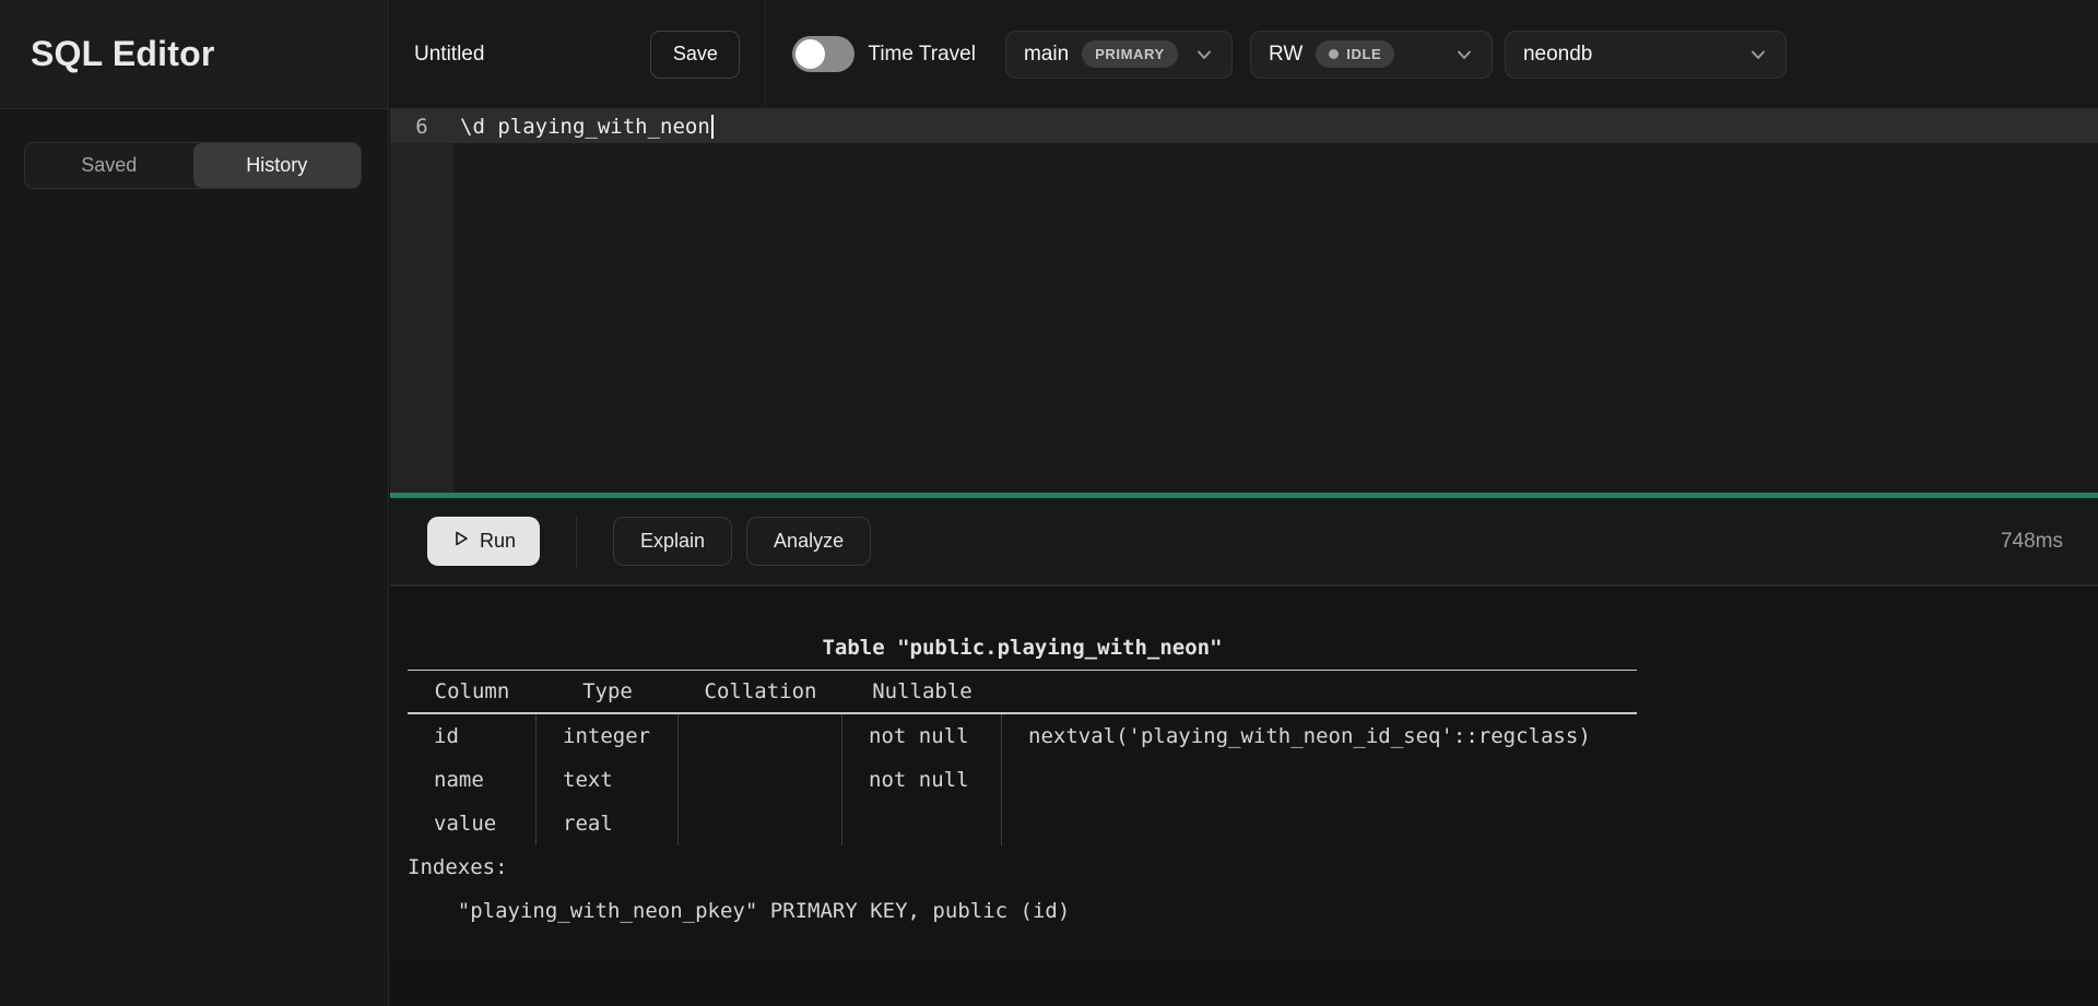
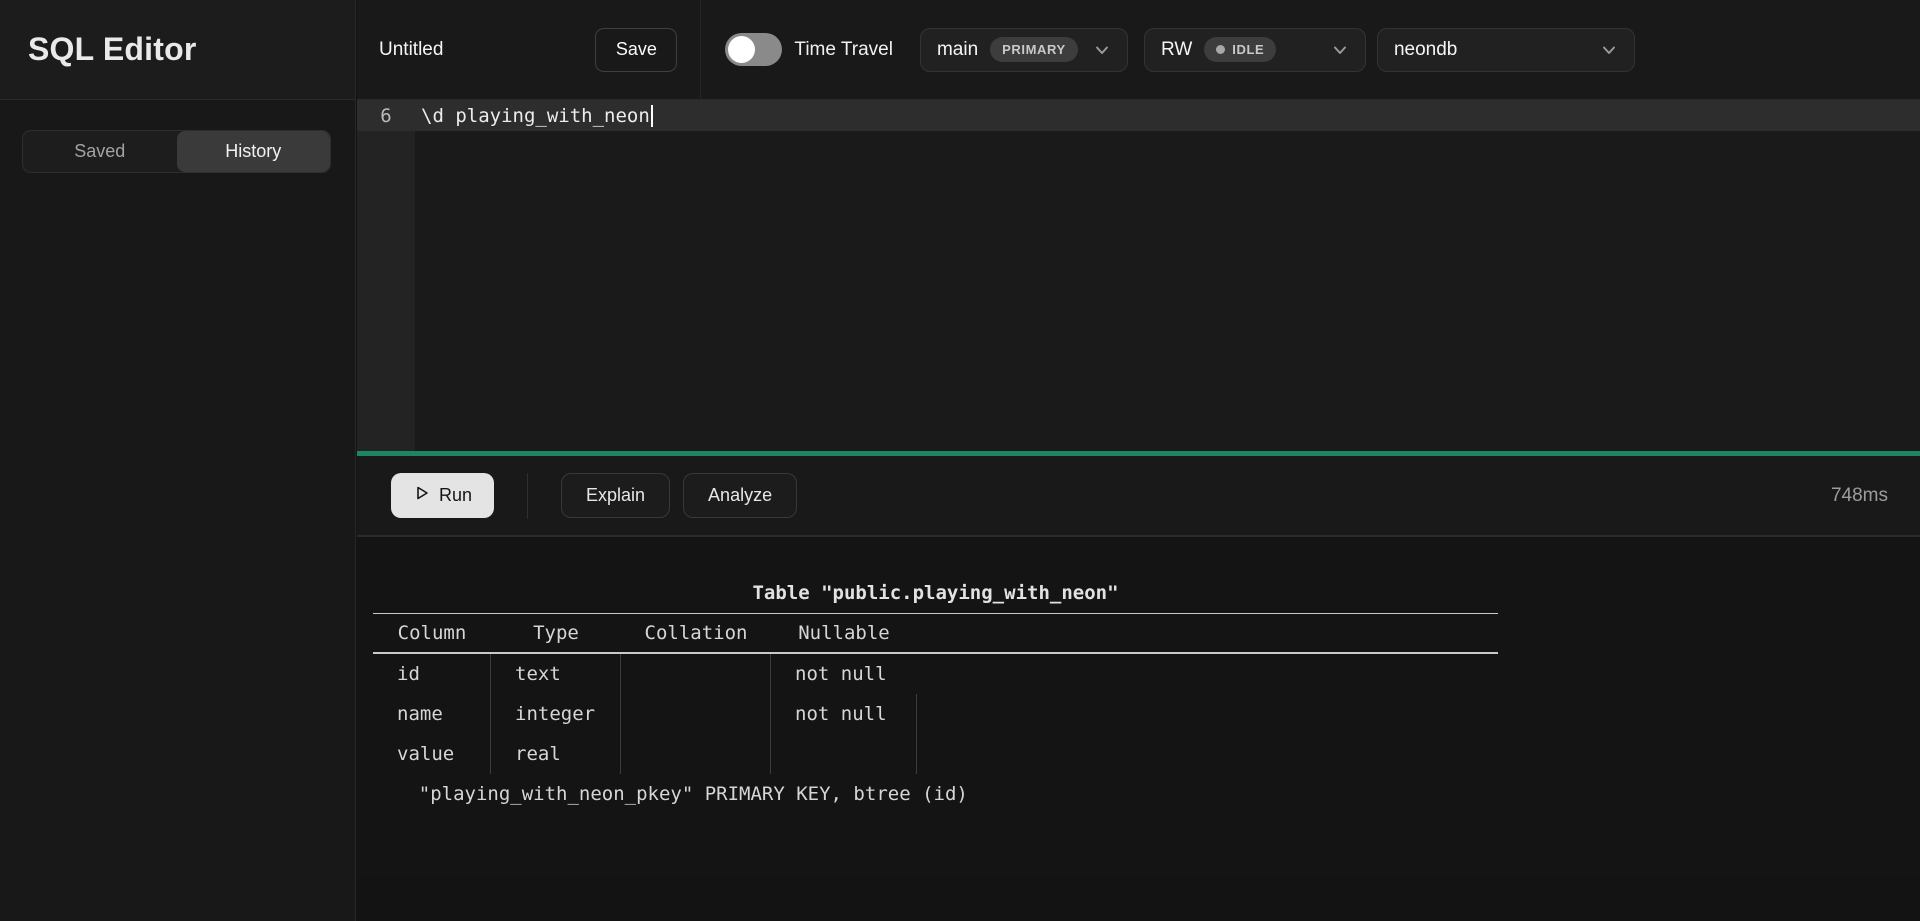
  SQL Editor
  Saved
  History
  Untitled
  Save
  Time Travel
  main
  PRIMARY
  RW
  IDLE
  neondb
  6
  \d playing_with_neon
  Run
  Explain
  Analyze
  748ms
  Table "public.playing_with_neon"
  Column
  Type
  Collation
  Nullable
  id
- integer
+ text
  not null
- nextval('playing_with_neon_id_seq'::regclass)
  name
- text
+ integer
  not null
  value
  real
- Indexes:
- "playing_with_neon_pkey" PRIMARY KEY, public (id)
+ "playing_with_neon_pkey" PRIMARY KEY, btree (id)
